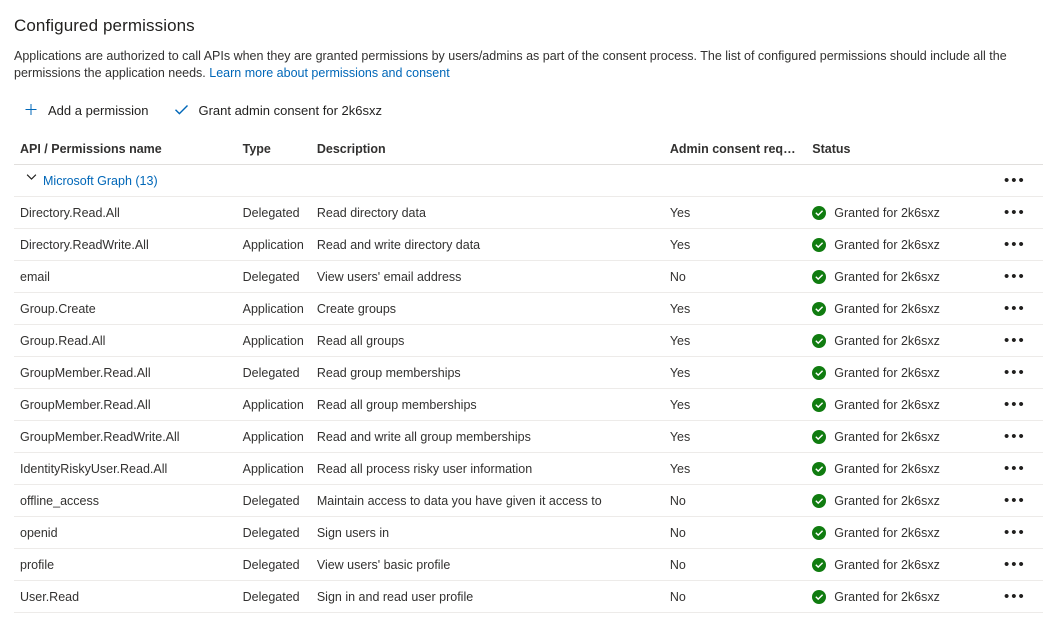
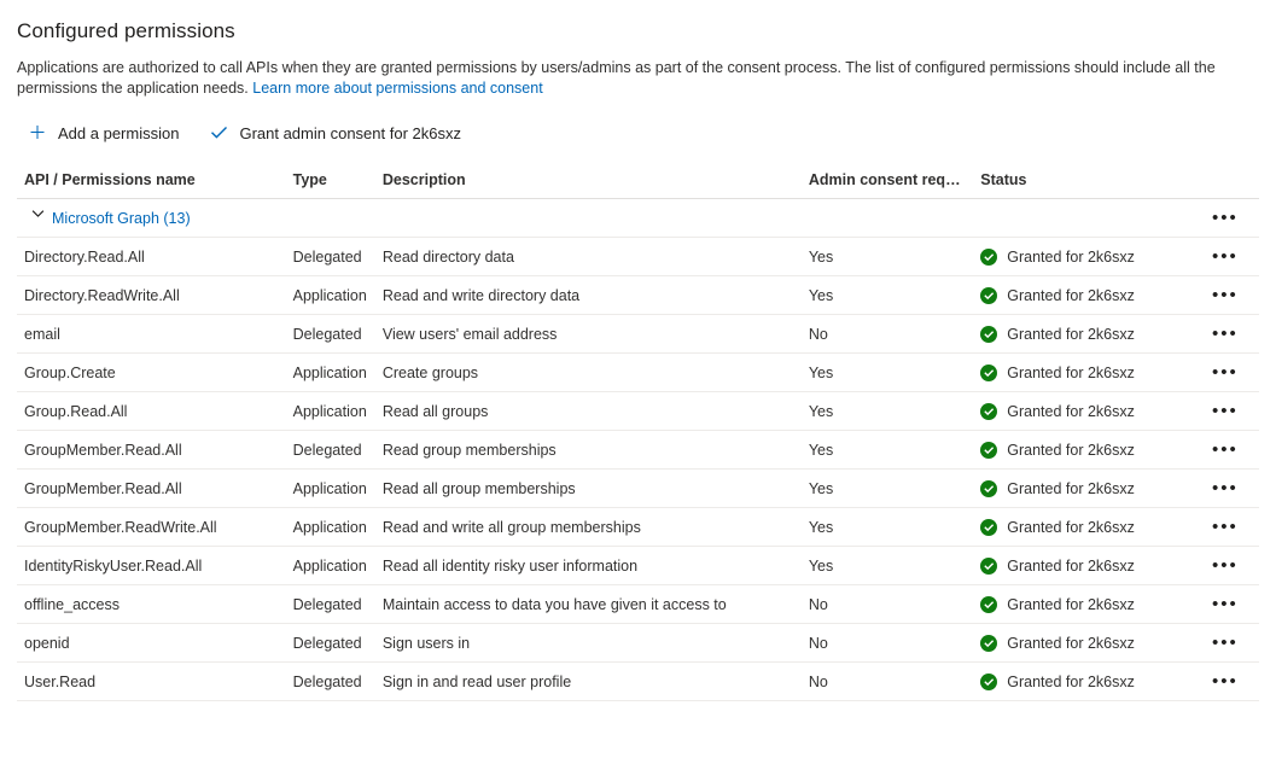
  Configured permissions
  Applications are authorized to call APIs when they are granted permissions by users/admins as part of the consent process. The list of configured permissions should include all the permissions the application needs. Learn more about permissions and consent
  Add a permission
  Grant admin consent for 2k6sxz
  API / Permissions name	Type	Description	Admin consent requ...	Status
  Microsoft Graph (13)	•••
  Directory.Read.All	Delegated	Read directory data	Yes	Granted for 2k6sxz	•••
  Directory.ReadWrite.All	Application	Read and write directory data	Yes	Granted for 2k6sxz	•••
  email	Delegated	View users' email address	No	Granted for 2k6sxz	•••
  Group.Create	Application	Create groups	Yes	Granted for 2k6sxz	•••
  Group.Read.All	Application	Read all groups	Yes	Granted for 2k6sxz	•••
  GroupMember.Read.All	Delegated	Read group memberships	Yes	Granted for 2k6sxz	•••
  GroupMember.Read.All	Application	Read all group memberships	Yes	Granted for 2k6sxz	•••
  GroupMember.ReadWrite.All	Application	Read and write all group memberships	Yes	Granted for 2k6sxz	•••
- IdentityRiskyUser.Read.All	Application	Read all process risky user information	Yes	Granted for 2k6sxz	•••
+ IdentityRiskyUser.Read.All	Application	Read all identity risky user information	Yes	Granted for 2k6sxz	•••
  offline_access	Delegated	Maintain access to data you have given it access to	No	Granted for 2k6sxz	•••
  openid	Delegated	Sign users in	No	Granted for 2k6sxz	•••
- profile	Delegated	View users' basic profile	No	Granted for 2k6sxz	•••
  User.Read	Delegated	Sign in and read user profile	No	Granted for 2k6sxz	•••
